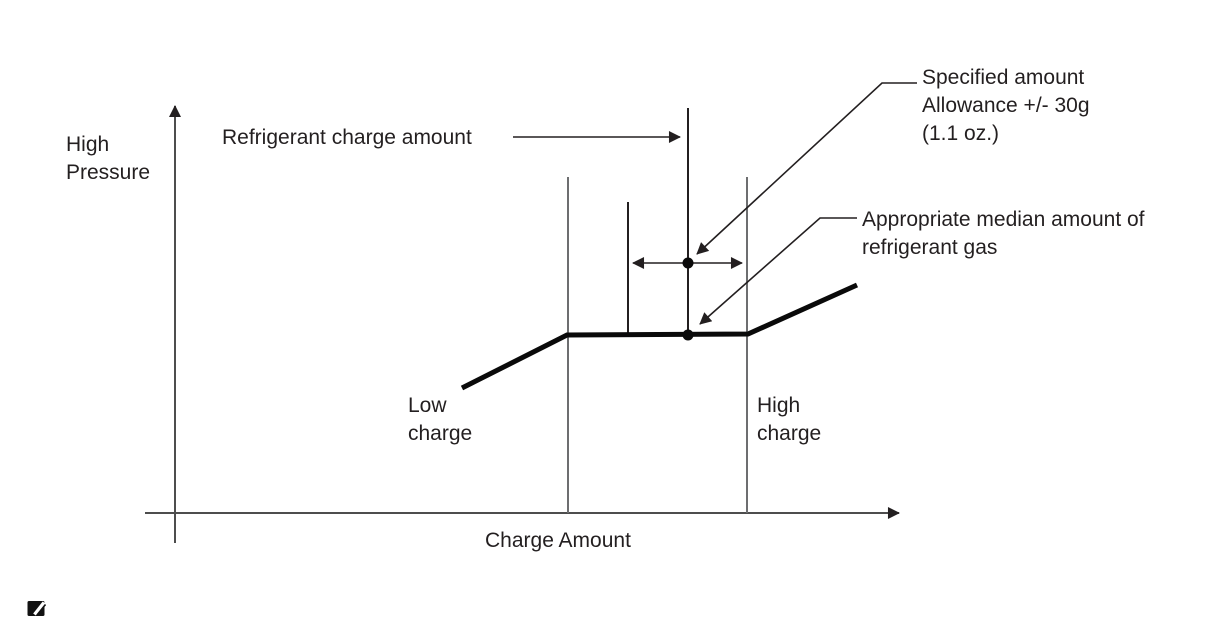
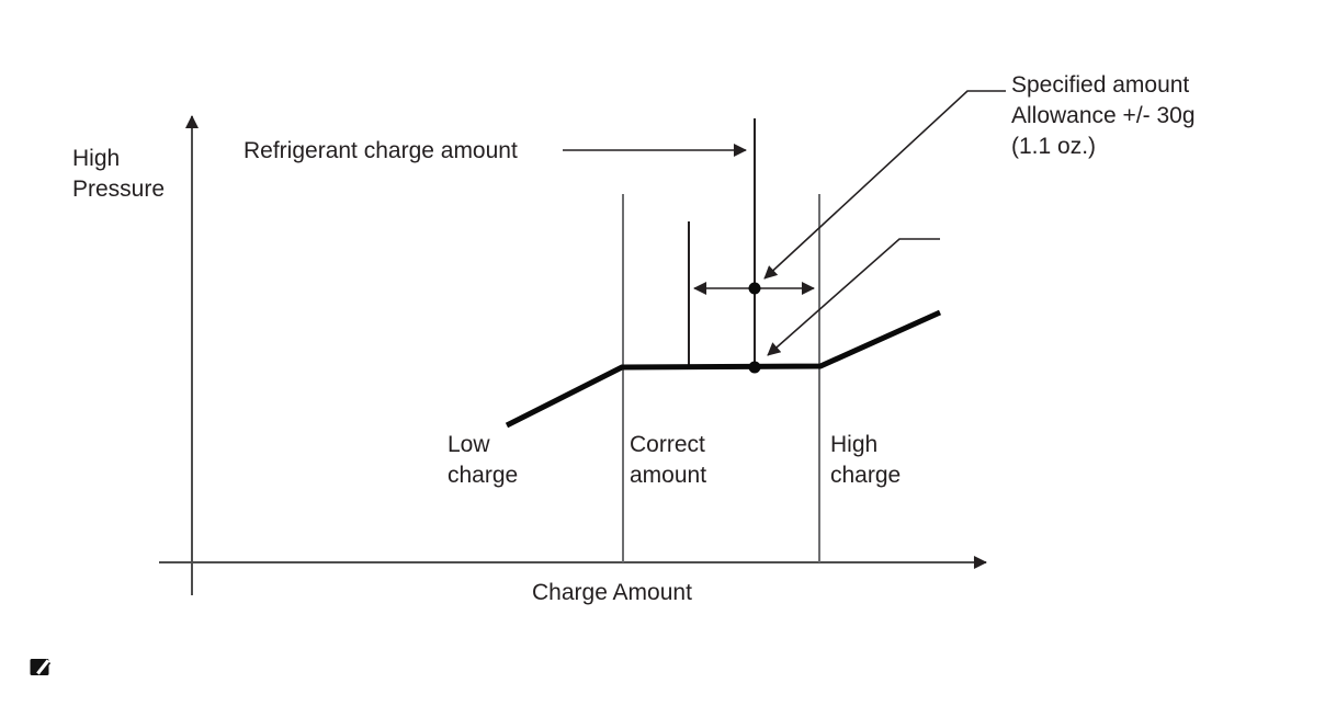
  High
  Pressure
  Refrigerant charge amount
  Specified amount
  Allowance +/- 30g
  (1.1 oz.)
- Appropriate median amount of
- refrigerant gas
  Low
  charge
+ Correct
+ amount
  High
  charge
  Charge Amount
